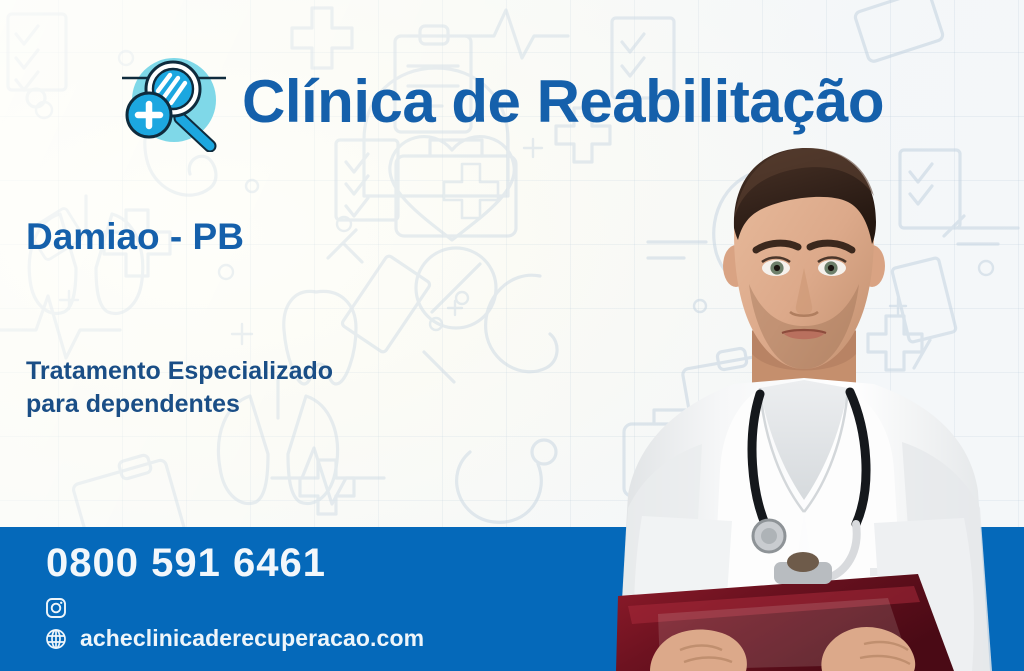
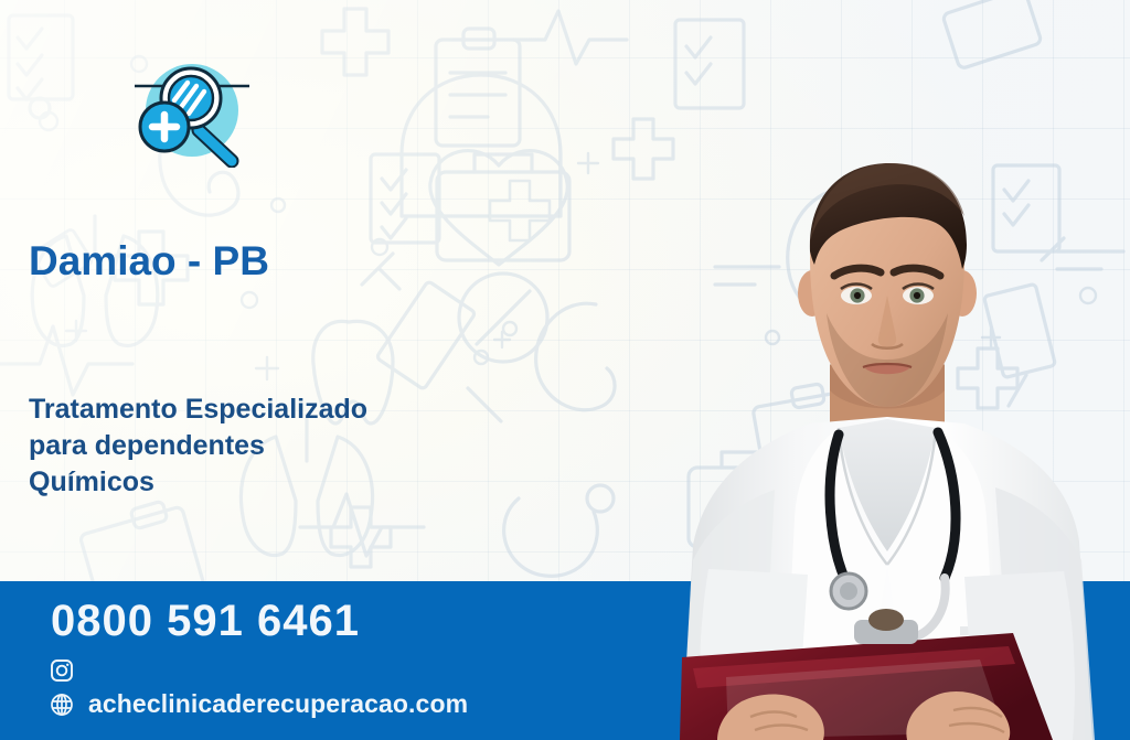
- Clínica de Reabilitação
  Damiao - PB
  Tratamento Especializado
  para dependentes
+ Químicos
  0800 591 6461
  acheclinicaderecuperacao.com
